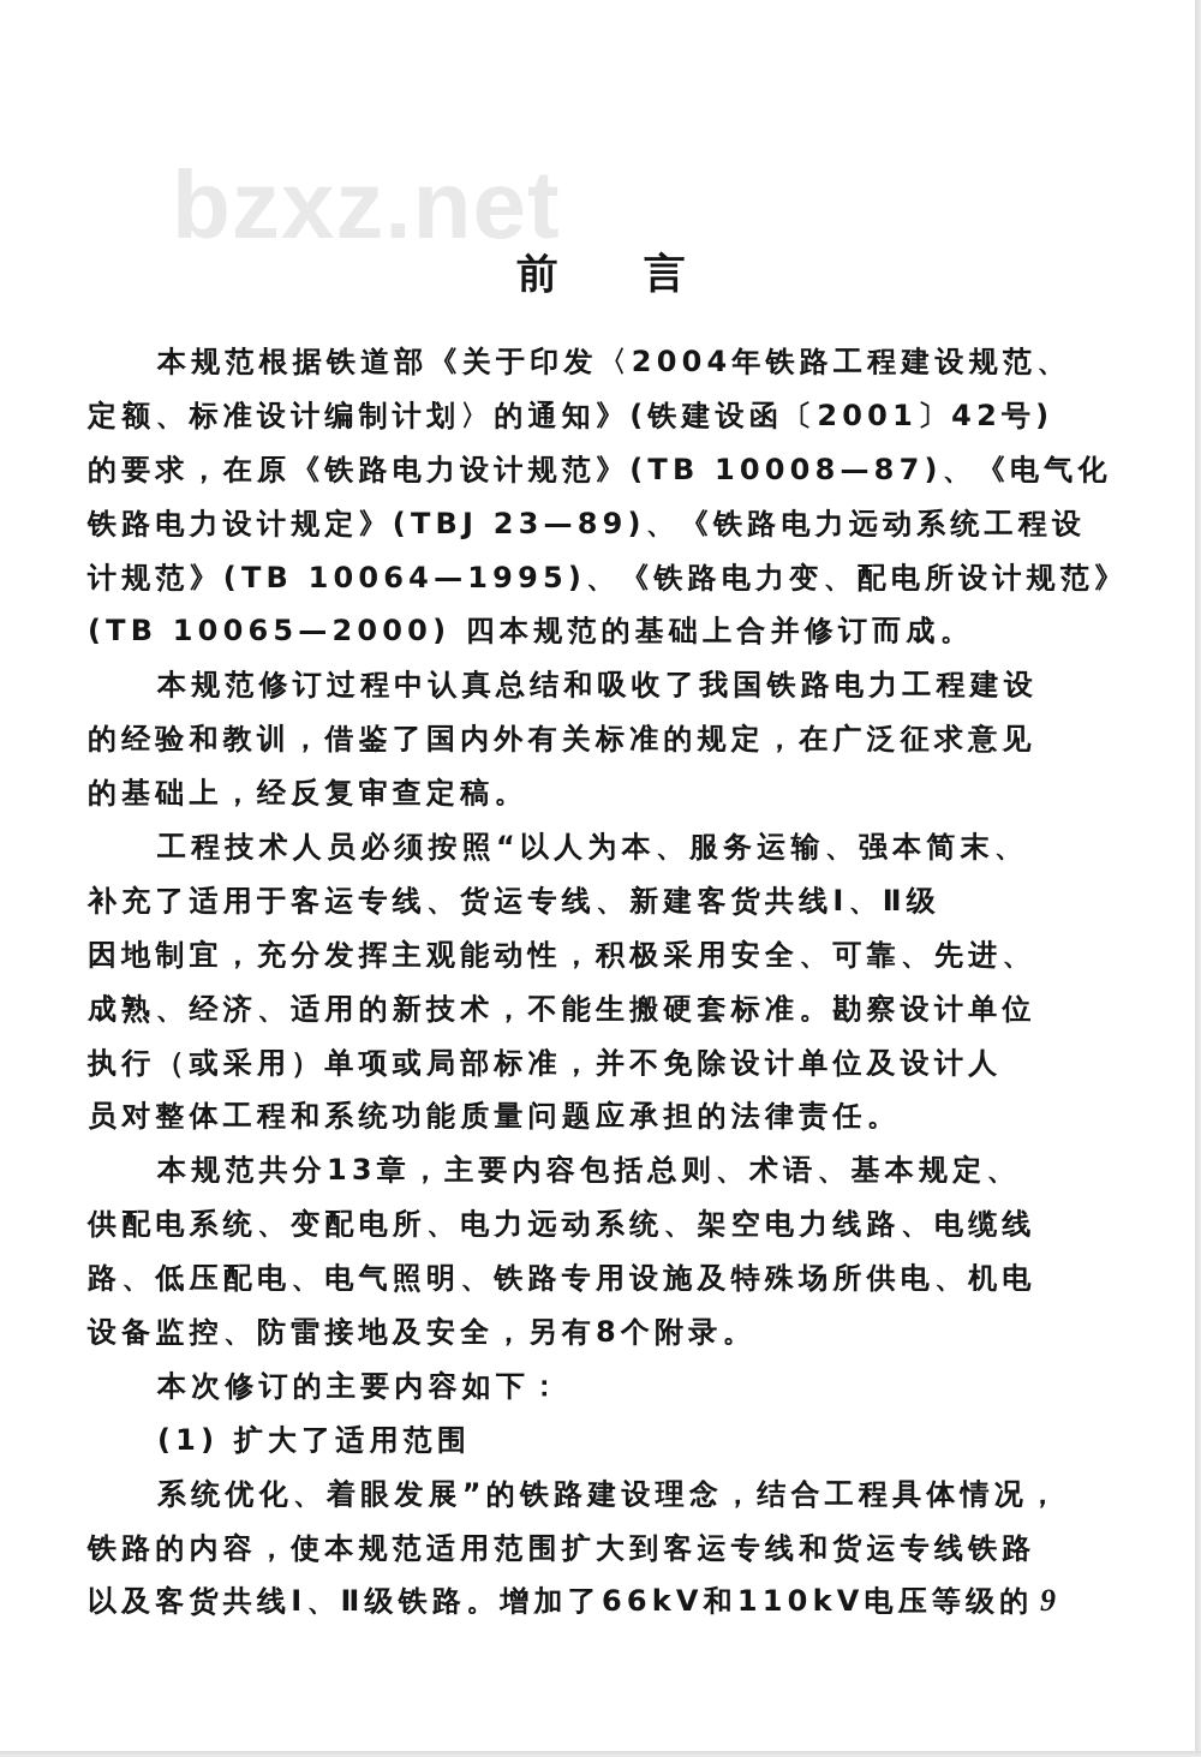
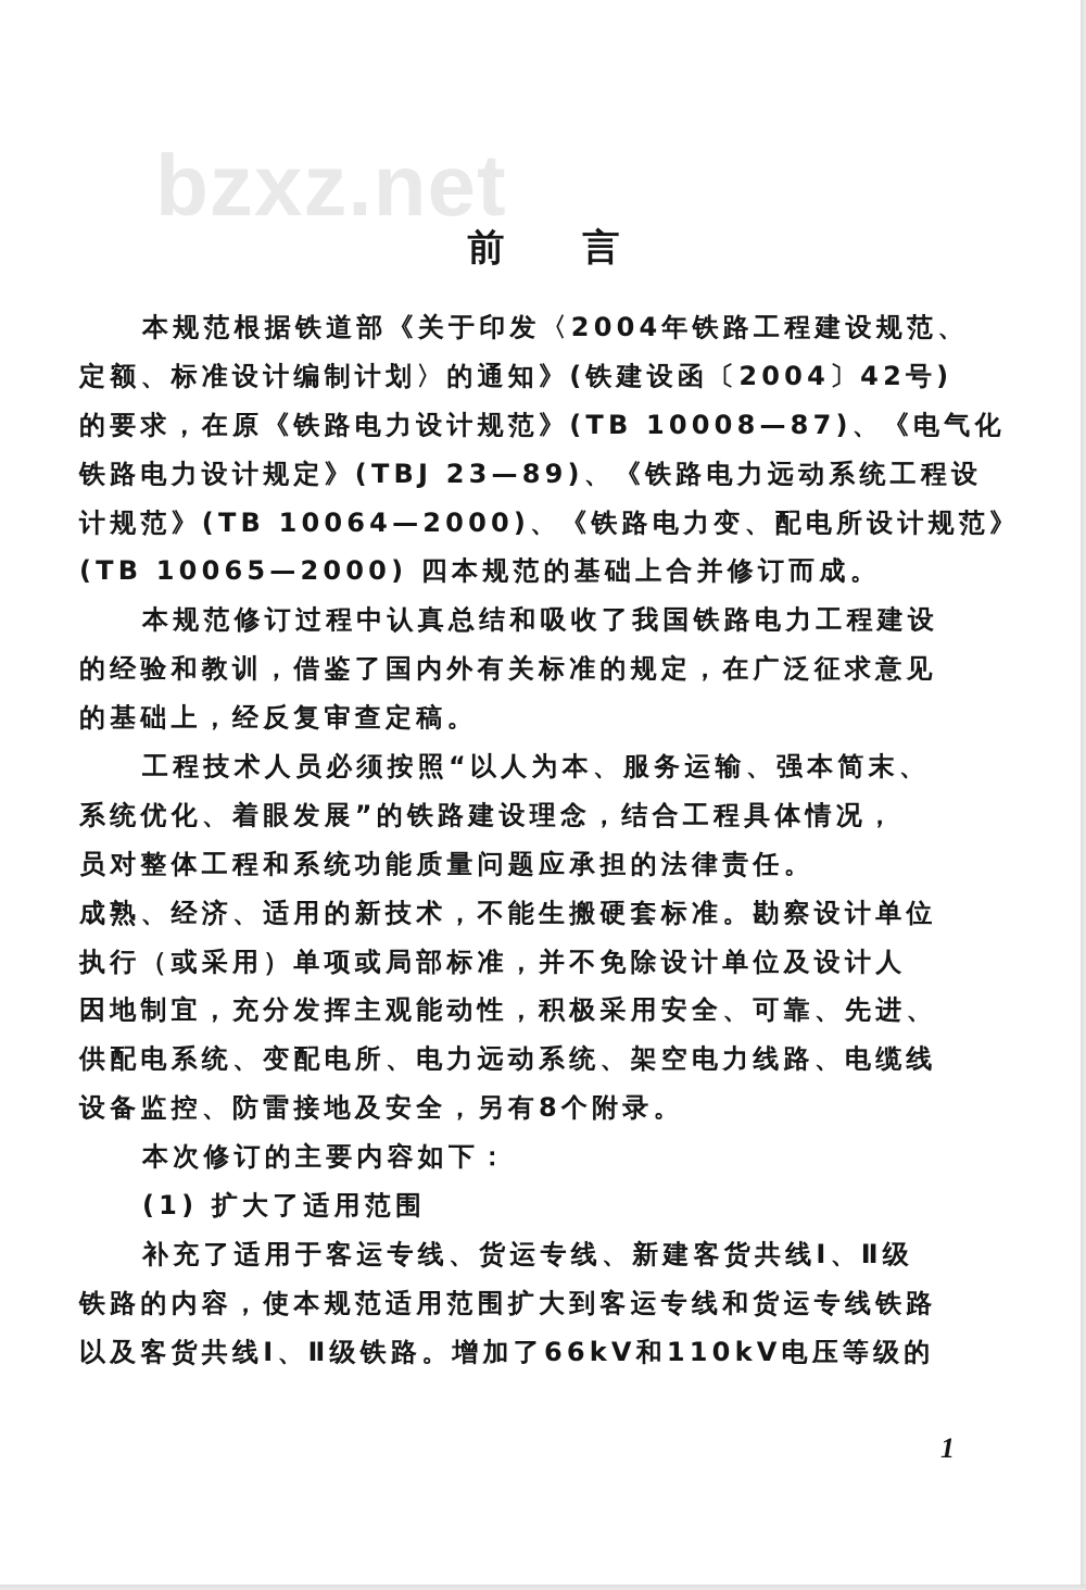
  bzxz.net
  前 言
  本规范根据铁道部《关于印发〈2004年铁路工程建设规范、
- 定额、标准设计编制计划〉的通知》(铁建设函〔2001〕42号)
+ 定额、标准设计编制计划〉的通知》(铁建设函〔2004〕42号)
  的要求，在原《铁路电力设计规范》(TB 10008—87)、《电气化
  铁路电力设计规定》(TBJ 23—89)、《铁路电力远动系统工程设
- 计规范》(TB 10064—1995)、《铁路电力变、配电所设计规范》
+ 计规范》(TB 10064—2000)、《铁路电力变、配电所设计规范》
  (TB 10065—2000) 四本规范的基础上合并修订而成。
  本规范修订过程中认真总结和吸收了我国铁路电力工程建设
  的经验和教训，借鉴了国内外有关标准的规定，在广泛征求意见
  的基础上，经反复审查定稿。
  工程技术人员必须按照“以人为本、服务运输、强本简末、
- 补充了适用于客运专线、货运专线、新建客货共线Ⅰ、Ⅱ级
+ 系统优化、着眼发展”的铁路建设理念，结合工程具体情况，
- 因地制宜，充分发挥主观能动性，积极采用安全、可靠、先进、
+ 员对整体工程和系统功能质量问题应承担的法律责任。
  成熟、经济、适用的新技术，不能生搬硬套标准。勘察设计单位
  执行（或采用）单项或局部标准，并不免除设计单位及设计人
- 员对整体工程和系统功能质量问题应承担的法律责任。
+ 因地制宜，充分发挥主观能动性，积极采用安全、可靠、先进、
- 本规范共分13章，主要内容包括总则、术语、基本规定、
  供配电系统、变配电所、电力远动系统、架空电力线路、电缆线
- 路、低压配电、电气照明、铁路专用设施及特殊场所供电、机电
  设备监控、防雷接地及安全，另有8个附录。
  本次修订的主要内容如下：
  (1) 扩大了适用范围
- 系统优化、着眼发展”的铁路建设理念，结合工程具体情况，
+ 补充了适用于客运专线、货运专线、新建客货共线Ⅰ、Ⅱ级
  铁路的内容，使本规范适用范围扩大到客运专线和货运专线铁路
  以及客货共线Ⅰ、Ⅱ级铁路。增加了66kV和110kV电压等级的
- 9
+ 1
